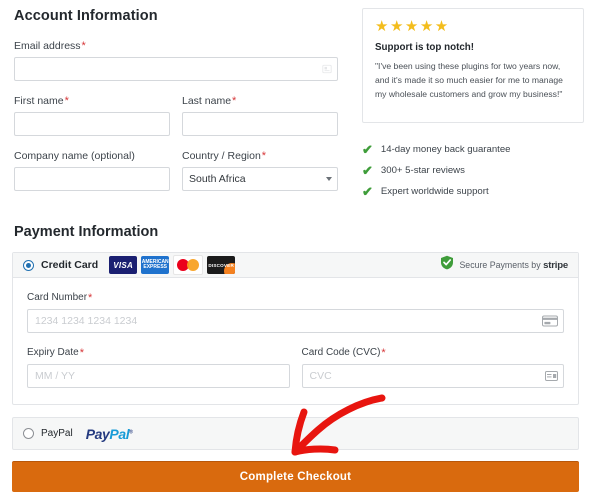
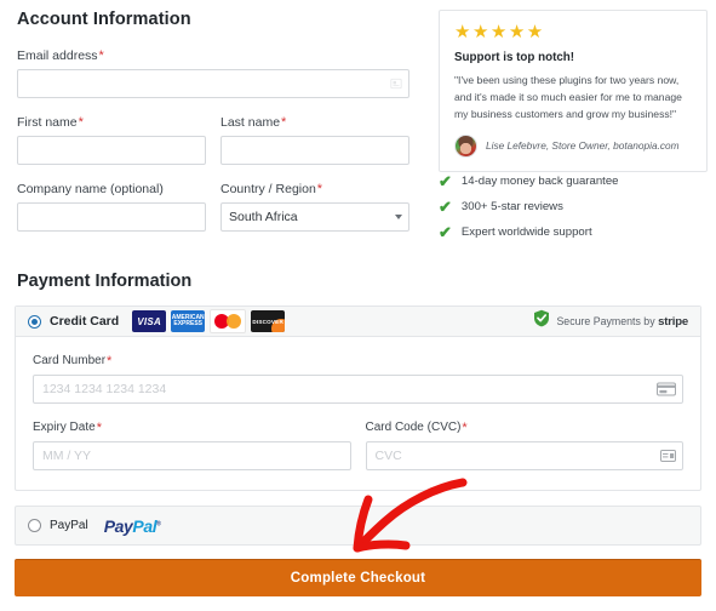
  Account Information
  Email address*
  First name*
  Last name*
  Company name (optional)
  Country / Region*
  South Africa
  ★★★★★
  Support is top notch!
- "I've been using these plugins for two years now, and it's made it so much easier for me to manage my wholesale customers and grow my business!"
+ "I've been using these plugins for two years now, and it's made it so much easier for me to manage my business customers and grow my business!"
+ Lise Lefebvre, Store Owner, botanopia.com
  ✔
  14-day money back guarantee
  ✔
  300+ 5-star reviews
  ✔
  Expert worldwide support
  Payment Information
  Credit Card
  VISA
  Secure Payments by stripe
  Card Number*
  1234 1234 1234 1234
  Expiry Date*
  MM / YY
  Card Code (CVC)*
  CVC
  PayPal
  PayPal
  Complete Checkout
